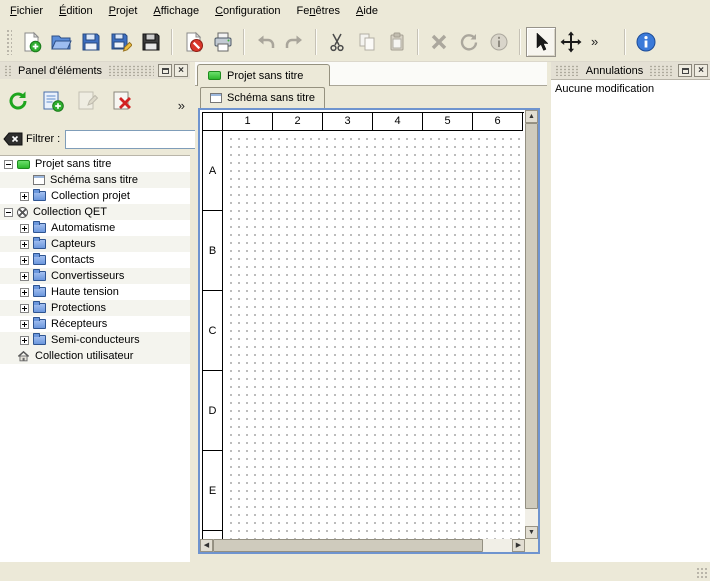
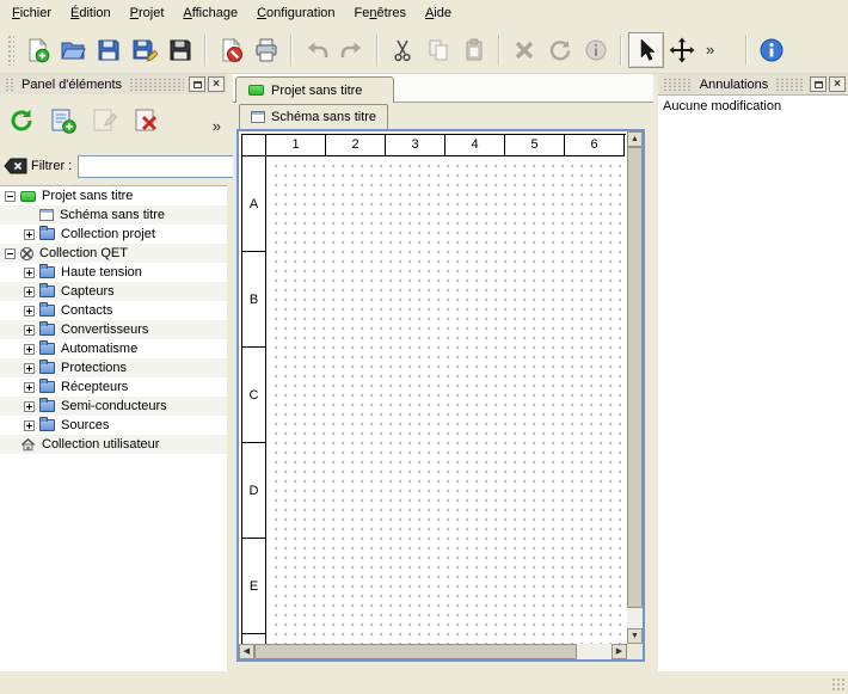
  Fichier
  Édition
  Projet
  Affichage
  Configuration
  Fenêtres
  Aide
  »
  Panel d'éléments
  ×
  »
  Filtrer :
  Projet sans titre
  Schéma sans titre
  Collection projet
  Collection QET
- Automatisme
+ Haute tension
  Capteurs
  Contacts
  Convertisseurs
- Haute tension
+ Automatisme
  Protections
  Récepteurs
  Semi-conducteurs
+ Sources
  Collection utilisateur
  Projet sans titre
  Schéma sans titre
  1
  2
  3
  4
  5
  6
  A
  B
  C
  D
  E
  Annulations
  ×
  Aucune modification
